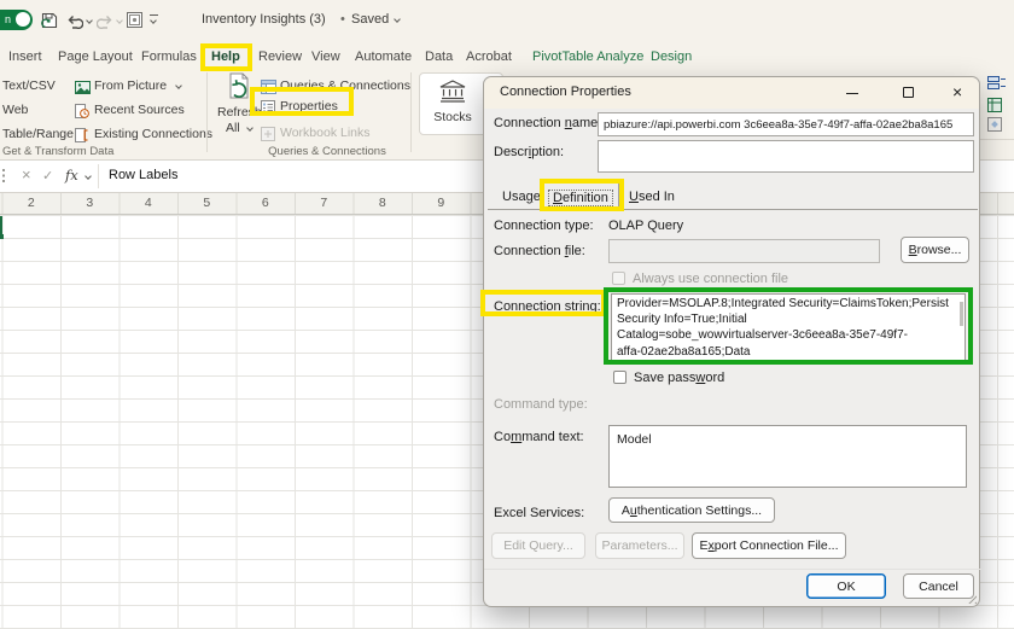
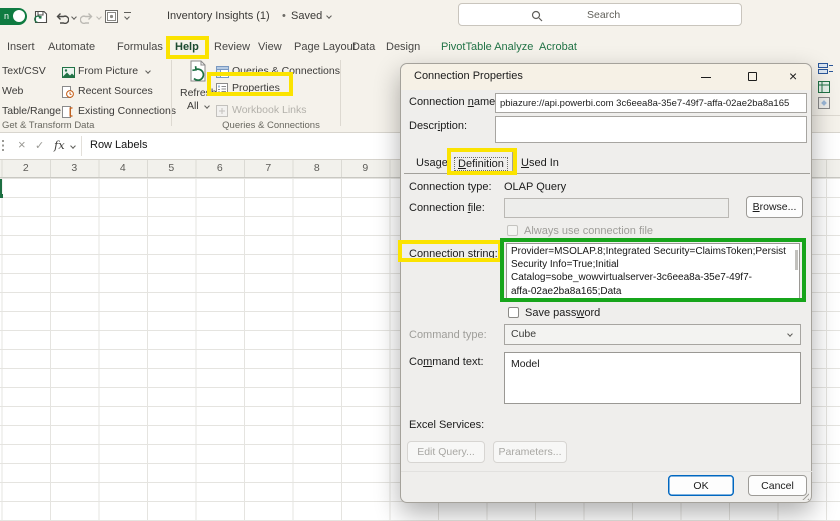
  n
- Inventory Insights (3)
+ Inventory Insights (1)
  •
  Saved
+ Search
  Insert
- Page Layout
+ Automate
  Formulas
  Help
  Review
  View
- Automate
+ Page Layout
  Data
- Acrobat
+ Design
  PivotTable Analyze
- Design
+ Acrobat
  Text/CSV
  Web
  Table/Range
  From Picture
  Recent Sources
  Existing Connections
  Get & Transform Data
  Refresh
  All
  Queries & Connections
  Properties
  Workbook Links
  Queries & Connections
- Stocks
  ×
  ✓
  fx
  Row Labels
  2
  3
  4
  5
  6
  7
  8
  9
  Connection Properties
  ×
  Connection name
  pbiazure://api.powerbi.com 3c6eea8a-35e7-49f7-affa-02ae2ba8a165
  Description:
  Usage
  Definition
  Used In
  Connection type:
  OLAP Query
  Connection file:
  Browse...
  Always use connection file
  Connection string:
  Provider=MSOLAP.8;Integrated Security=ClaimsToken;Persist
  Security Info=True;Initial
  Catalog=sobe_wowvirtualserver-3c6eea8a-35e7-49f7-
  affa-02ae2ba8a165;Data
  Save password
  Command type:
+ Cube
  Command text:
  Model
  Excel Services:
- Authentication Settings...
  Edit Query...
  Parameters...
- Export Connection File...
  OK
  Cancel
